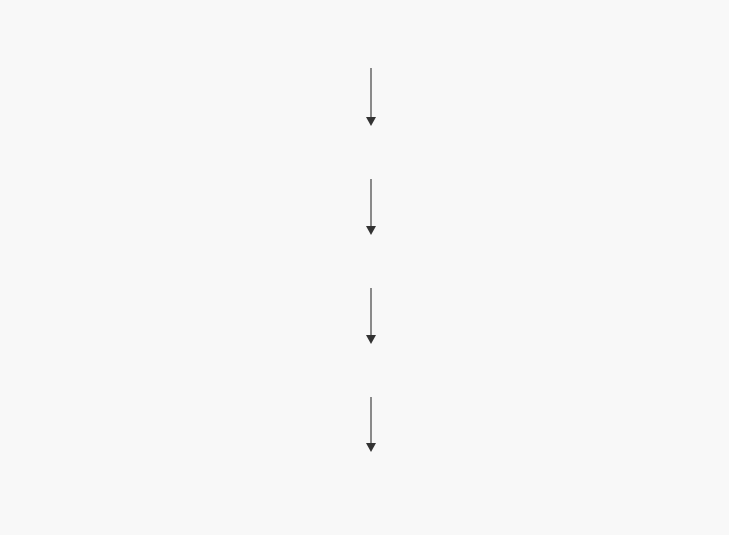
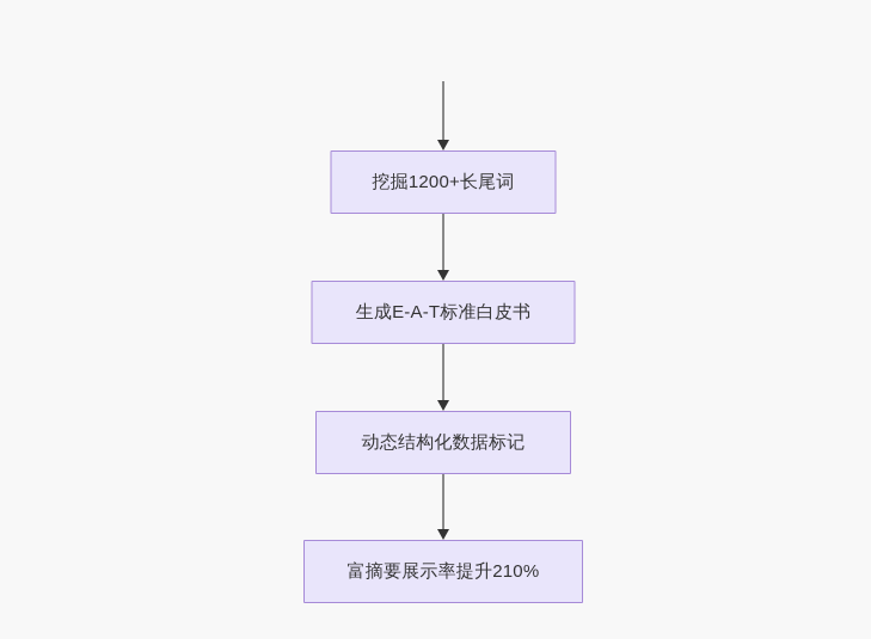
+ 挖掘1200+长尾词
+ 生成E-A-T标准白皮书
+ 动态结构化数据标记
+ 富摘要展示率提升210%
